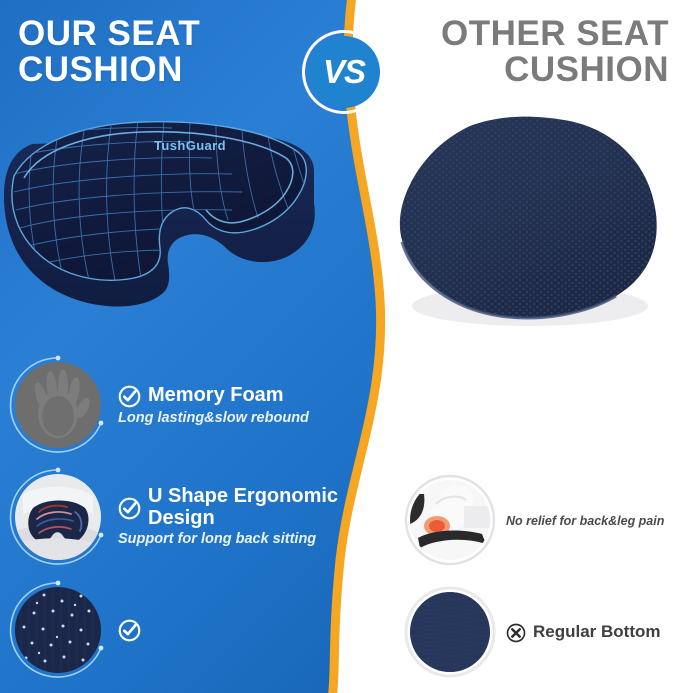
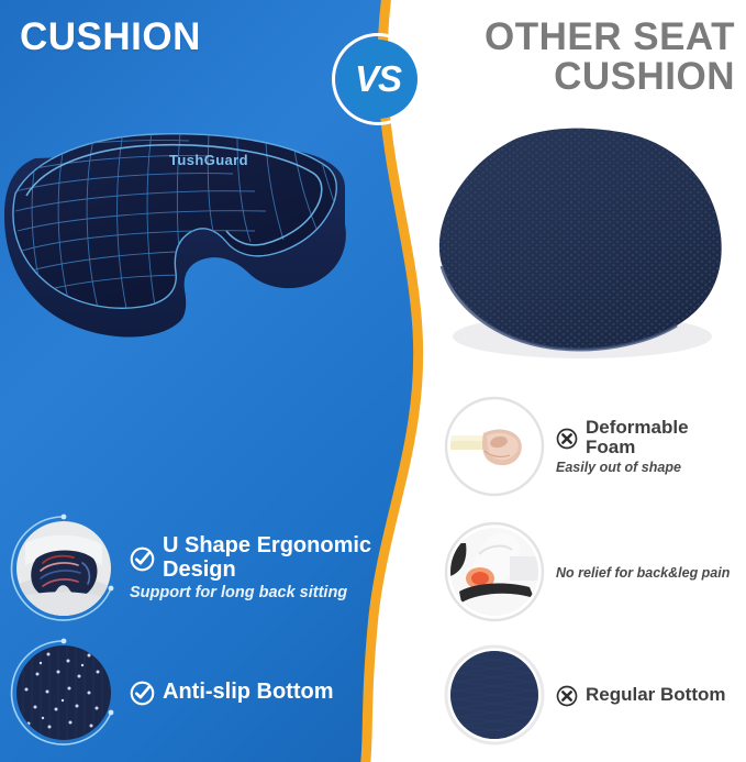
- OUR SEAT
  CUSHION
  OTHER SEAT
  CUSHION
  VS
  TushGuard
- Memory Foam
- Long lasting&slow rebound
  U Shape Ergonomic Design
  Support for long back sitting
+ Anti-slip Bottom
+ Deformable Foam
+ Easily out of shape
  No relief for back&leg pain
  Regular Bottom
